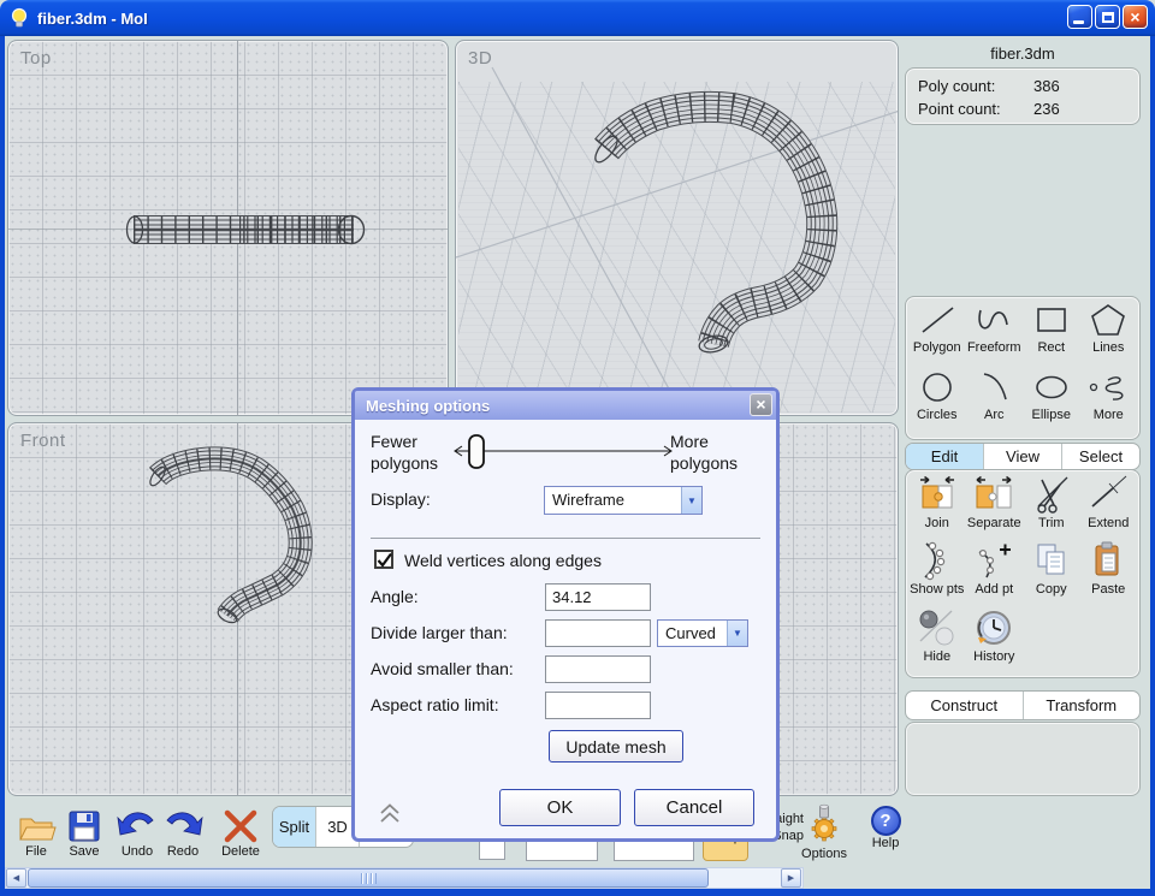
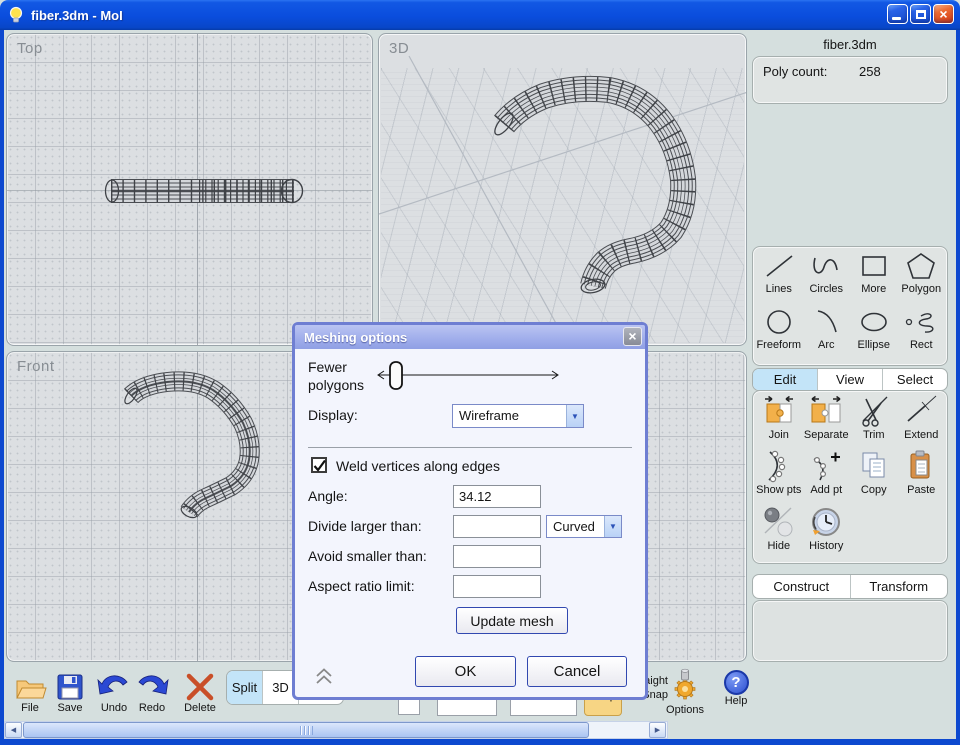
  fiber.3dm - MoI
  ×
  Top
  3D
  Front
  fiber.3dm
  Poly count:
- 386
+ 258
- Point count:
- 236
- Polygon
+ Lines
- Freeform
+ Circles
- Rect
+ More
- Lines
+ Polygon
- Circles
+ Freeform
  Arc
  Ellipse
- More
+ Rect
  Edit
  View
  Select
  Join
  Separate
  Trim
  Extend
  Show pts
  Add pt
  Copy
  Paste
  Hide
  History
  Construct
  Transform
  File
  Save
  Undo
  Redo
  Delete
  Split
  3D
  nap
  Options
  ?
  Help
  Meshing options
  ×
  Fewer polygons
- More polygons
  Display:
  Wireframe
  ▼
  Weld vertices along edges
  Angle:
  34.12
  Divide larger than:
  Curved
  ▼
  Avoid smaller than:
  Aspect ratio limit:
  Update mesh
  OK
  Cancel
